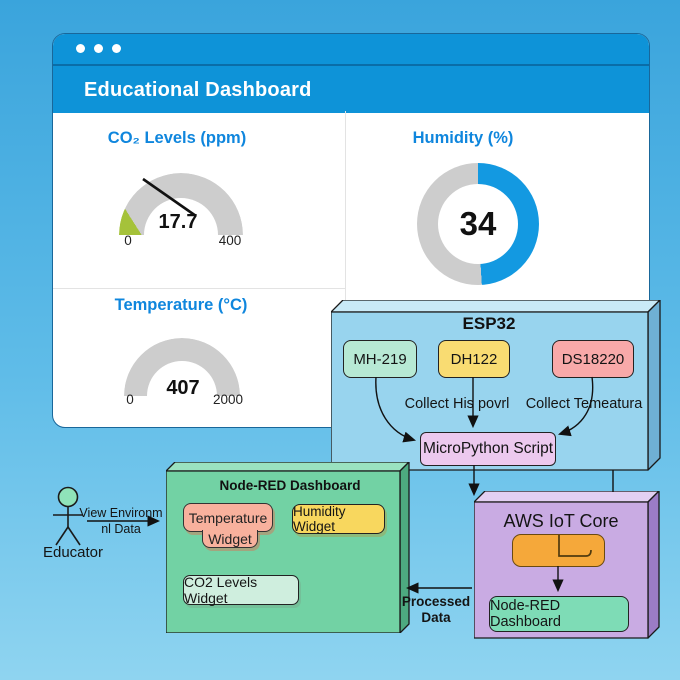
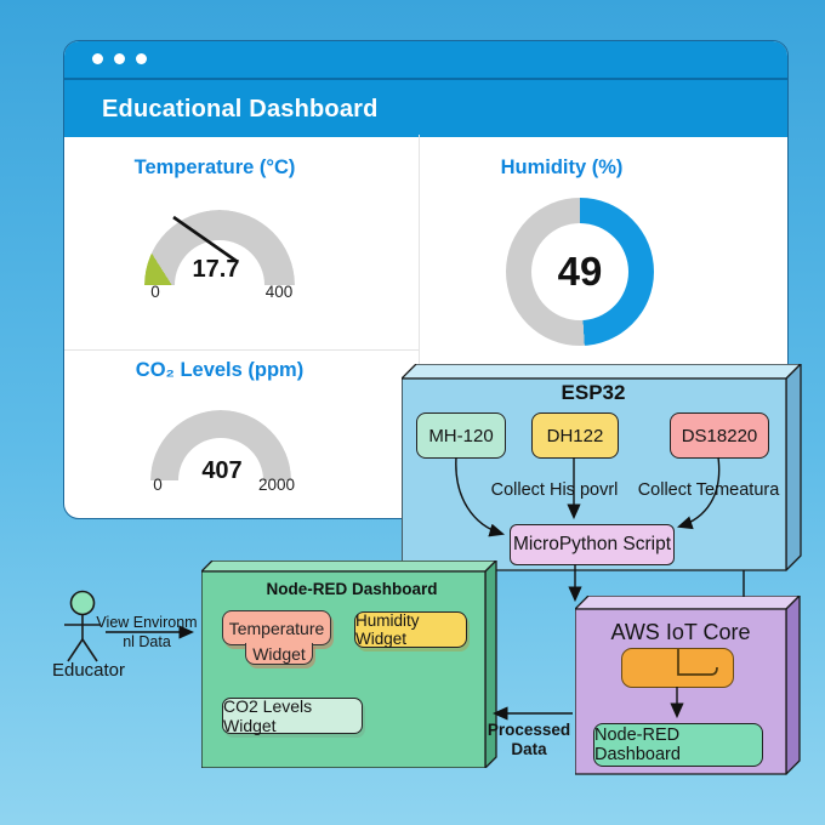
  Educational Dashboard
- CO₂ Levels (ppm)
+ Temperature (°C)
  17.7
  0
  400
  Humidity (%)
- 34
+ 49
- Temperature (°C)
+ CO₂ Levels (ppm)
  407
  0
  2000
  ESP32
- MH-219
+ MH-120
  DH122
  DS18220
  Collect His povrl
  Collect Temeatura
  MicroPython Script
  AWS IoT Core
  Node-RED Dashboard
  Node-RED Dashboard
  Temperature
  Widget
  Humidity Widget
  CO2 Levels Widget
  Educator
  View Environm
  nl Data
  Processed
  Data
